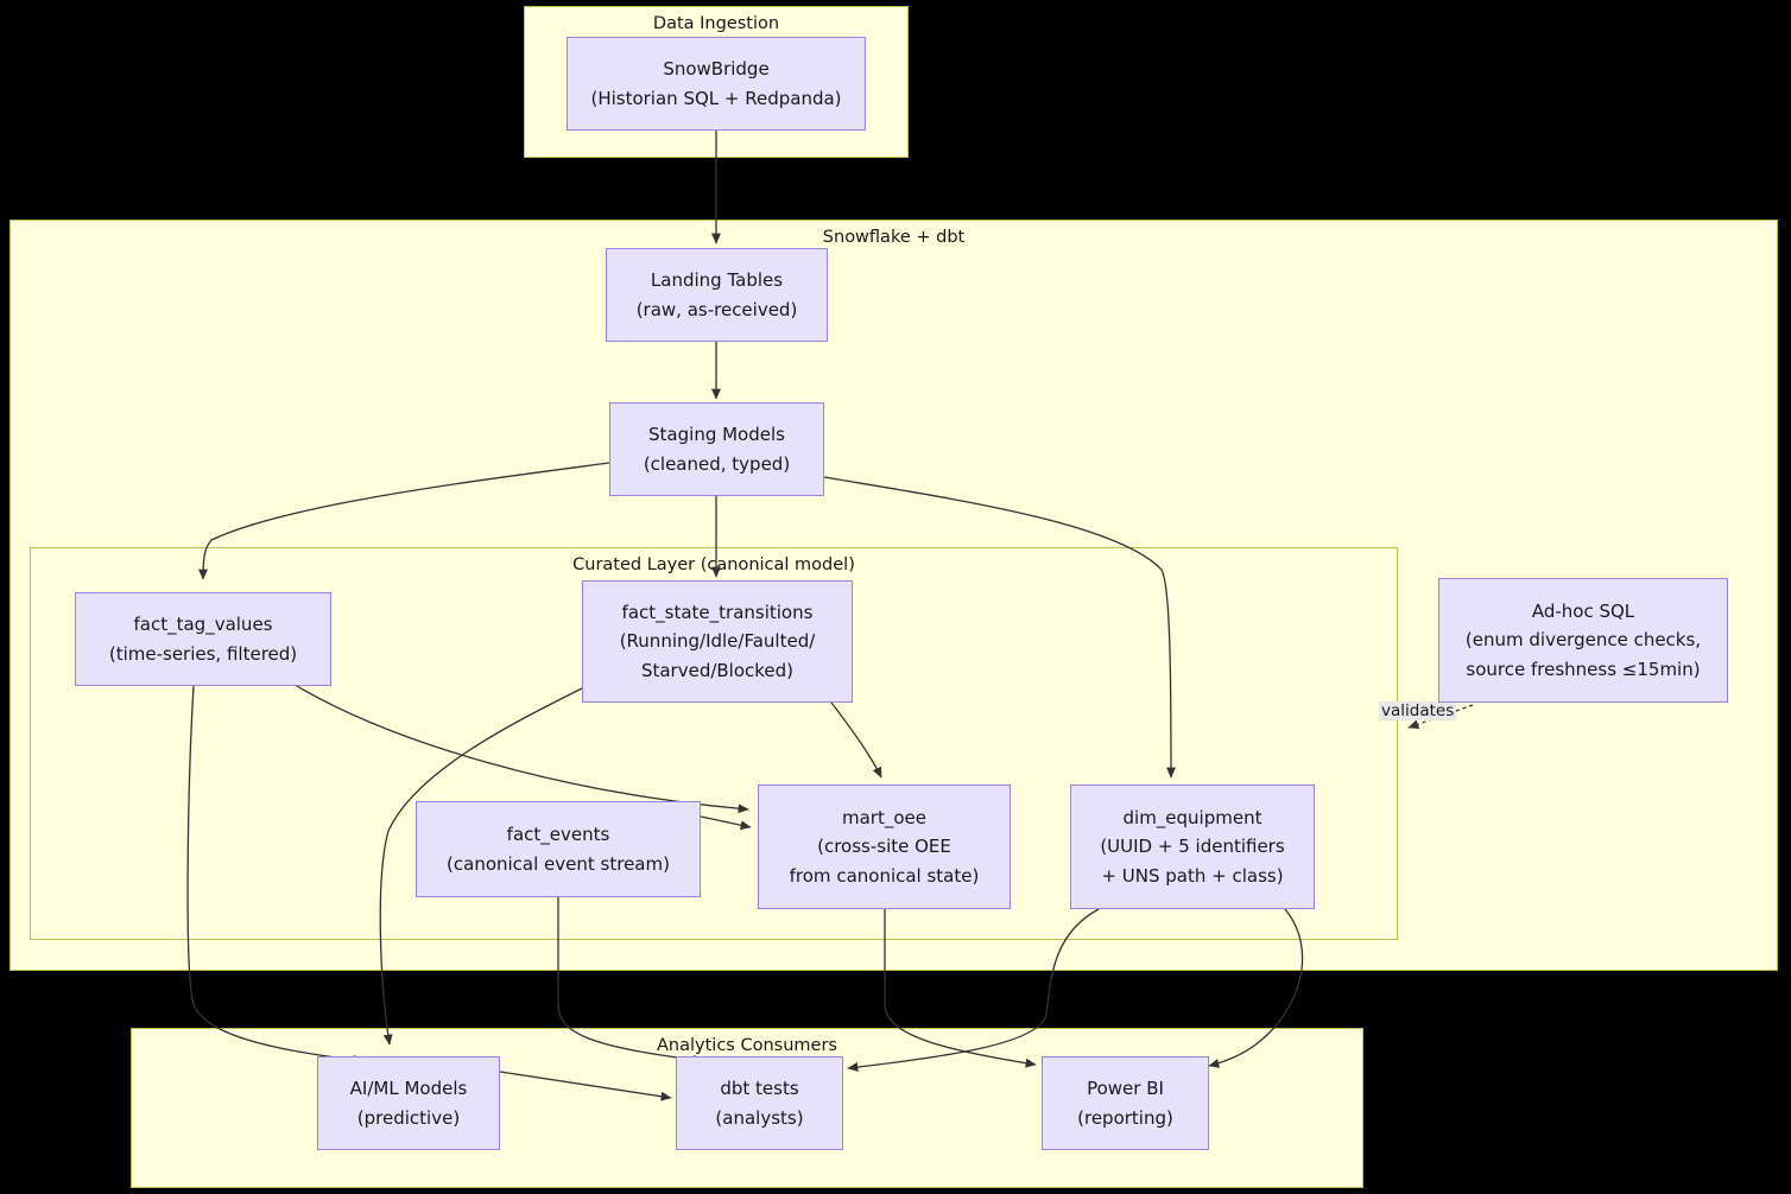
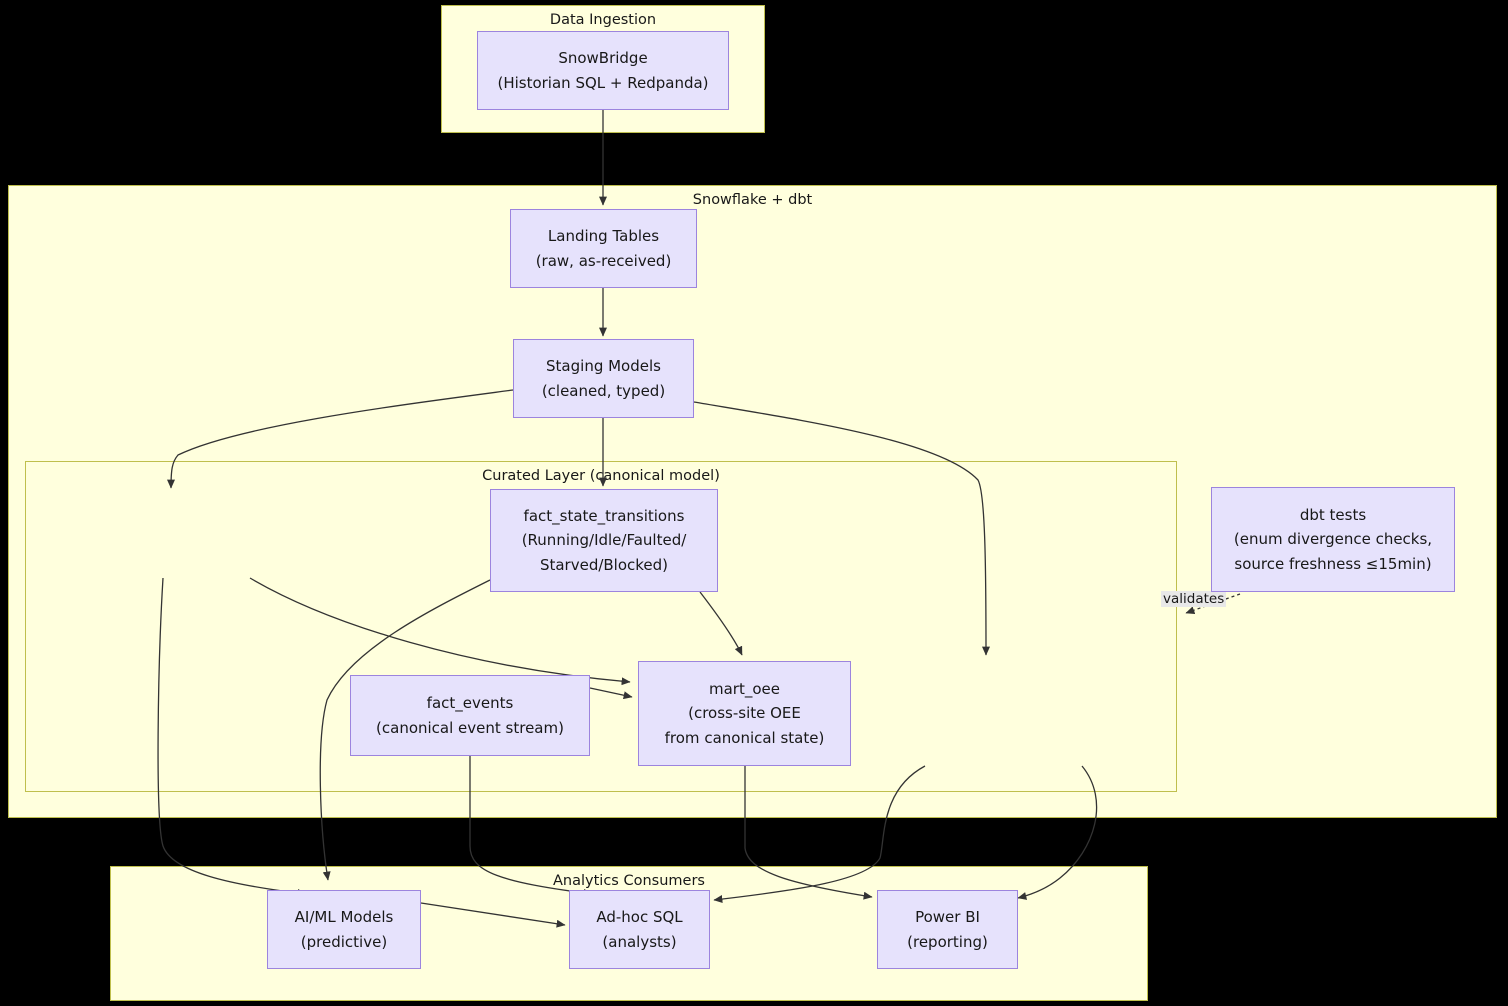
  Data Ingestion
  Snowflake + dbt
  Curated Layer (canonical model)
  Analytics Consumers
  validates
  SnowBridge
  (Historian SQL + Redpanda)
  Landing Tables
  (raw, as-received)
  Staging Models
  (cleaned, typed)
- fact_tag_values
- (time-series, filtered)
  fact_state_transitions
  (Running/Idle/Faulted/
  Starved/Blocked)
- Ad-hoc SQL
+ dbt tests
  (enum divergence checks,
  source freshness ≤15min)
  fact_events
  (canonical event stream)
  mart_oee
  (cross-site OEE
  from canonical state)
- dim_equipment
- (UUID + 5 identifiers
- + UNS path + class)
  AI/ML Models
  (predictive)
- dbt tests
+ Ad-hoc SQL
  (analysts)
  Power BI
  (reporting)
